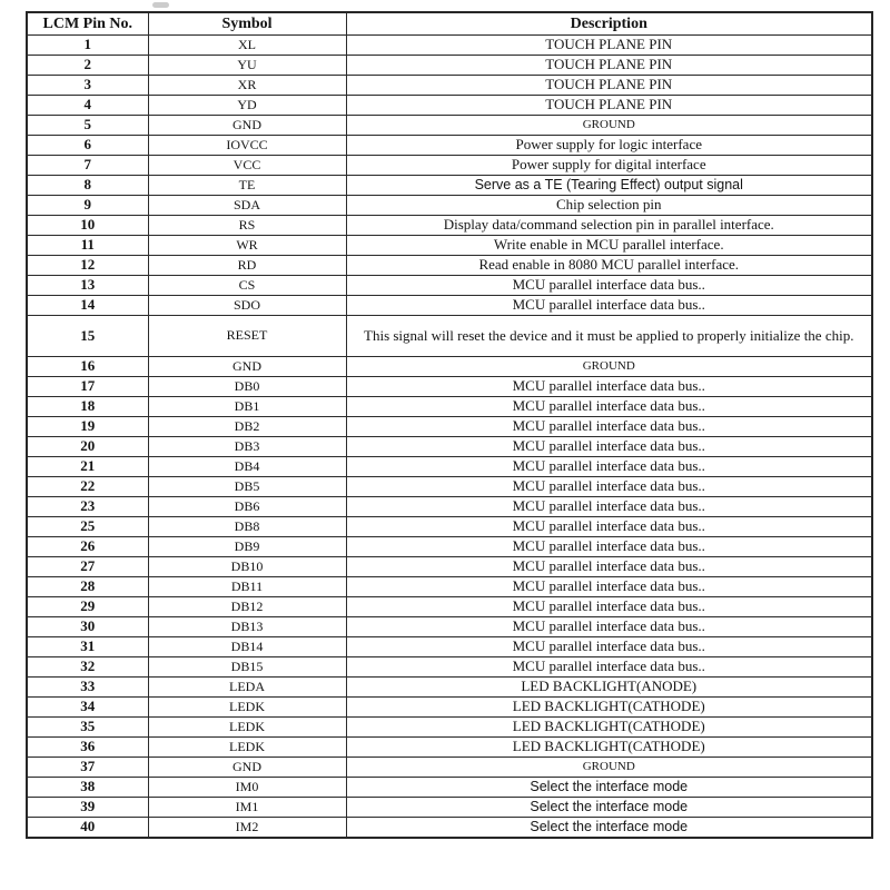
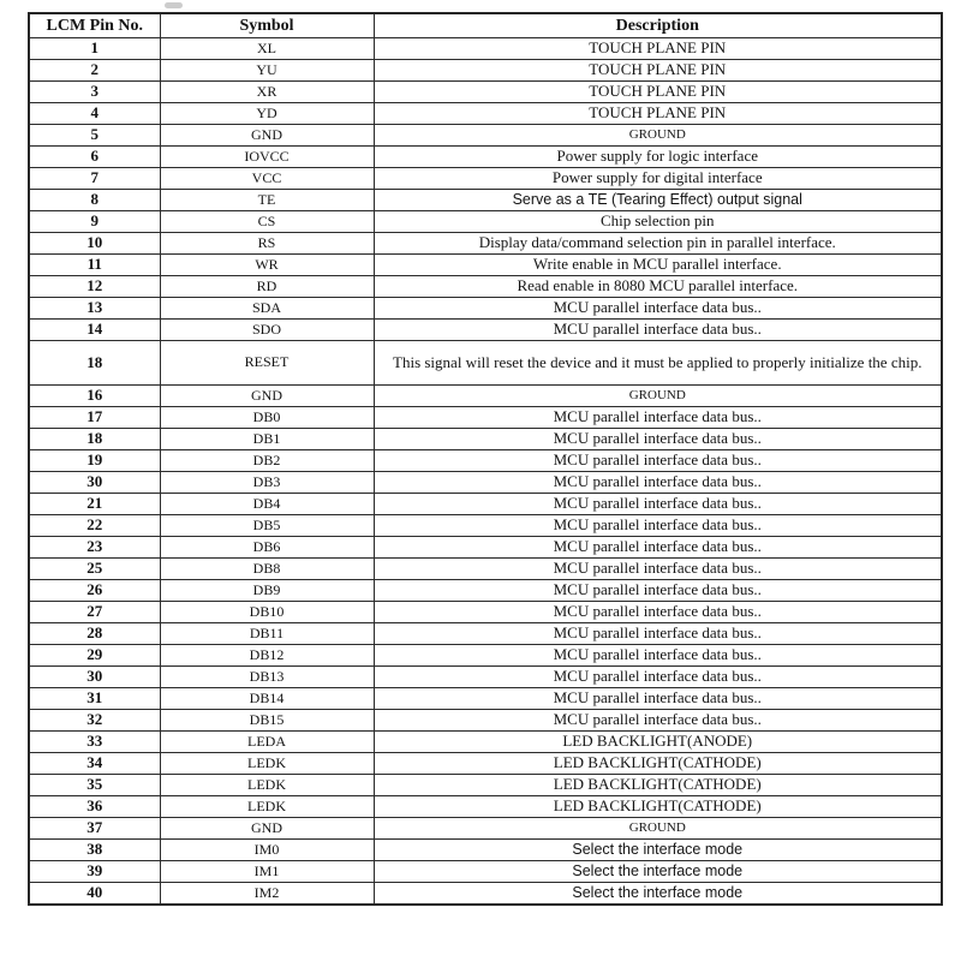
  LCM Pin No.	Symbol	Description
  1	XL	TOUCH PLANE PIN
  2	YU	TOUCH PLANE PIN
  3	XR	TOUCH PLANE PIN
  4	YD	TOUCH PLANE PIN
  5	GND	GROUND
  6	IOVCC	Power supply for logic interface
  7	VCC	Power supply for digital interface
  8	TE	Serve as a TE (Tearing Effect) output signal
- 9	SDA	Chip selection pin
+ 9	CS	Chip selection pin
  10	RS	Display data/command selection pin in parallel interface.
  11	WR	Write enable in MCU parallel interface.
  12	RD	Read enable in 8080 MCU parallel interface.
- 13	CS	MCU parallel interface data bus..
+ 13	SDA	MCU parallel interface data bus..
  14	SDO	MCU parallel interface data bus..
- 15	RESET	This signal will reset the device and it must be applied to properly initialize the chip.
+ 18	RESET	This signal will reset the device and it must be applied to properly initialize the chip.
  16	GND	GROUND
  17	DB0	MCU parallel interface data bus..
  18	DB1	MCU parallel interface data bus..
  19	DB2	MCU parallel interface data bus..
- 20	DB3	MCU parallel interface data bus..
+ 30	DB3	MCU parallel interface data bus..
  21	DB4	MCU parallel interface data bus..
  22	DB5	MCU parallel interface data bus..
  23	DB6	MCU parallel interface data bus..
  25	DB8	MCU parallel interface data bus..
  26	DB9	MCU parallel interface data bus..
  27	DB10	MCU parallel interface data bus..
  28	DB11	MCU parallel interface data bus..
  29	DB12	MCU parallel interface data bus..
  30	DB13	MCU parallel interface data bus..
  31	DB14	MCU parallel interface data bus..
  32	DB15	MCU parallel interface data bus..
  33	LEDA	LED BACKLIGHT(ANODE)
  34	LEDK	LED BACKLIGHT(CATHODE)
  35	LEDK	LED BACKLIGHT(CATHODE)
  36	LEDK	LED BACKLIGHT(CATHODE)
  37	GND	GROUND
  38	IM0	Select the interface mode
  39	IM1	Select the interface mode
  40	IM2	Select the interface mode
